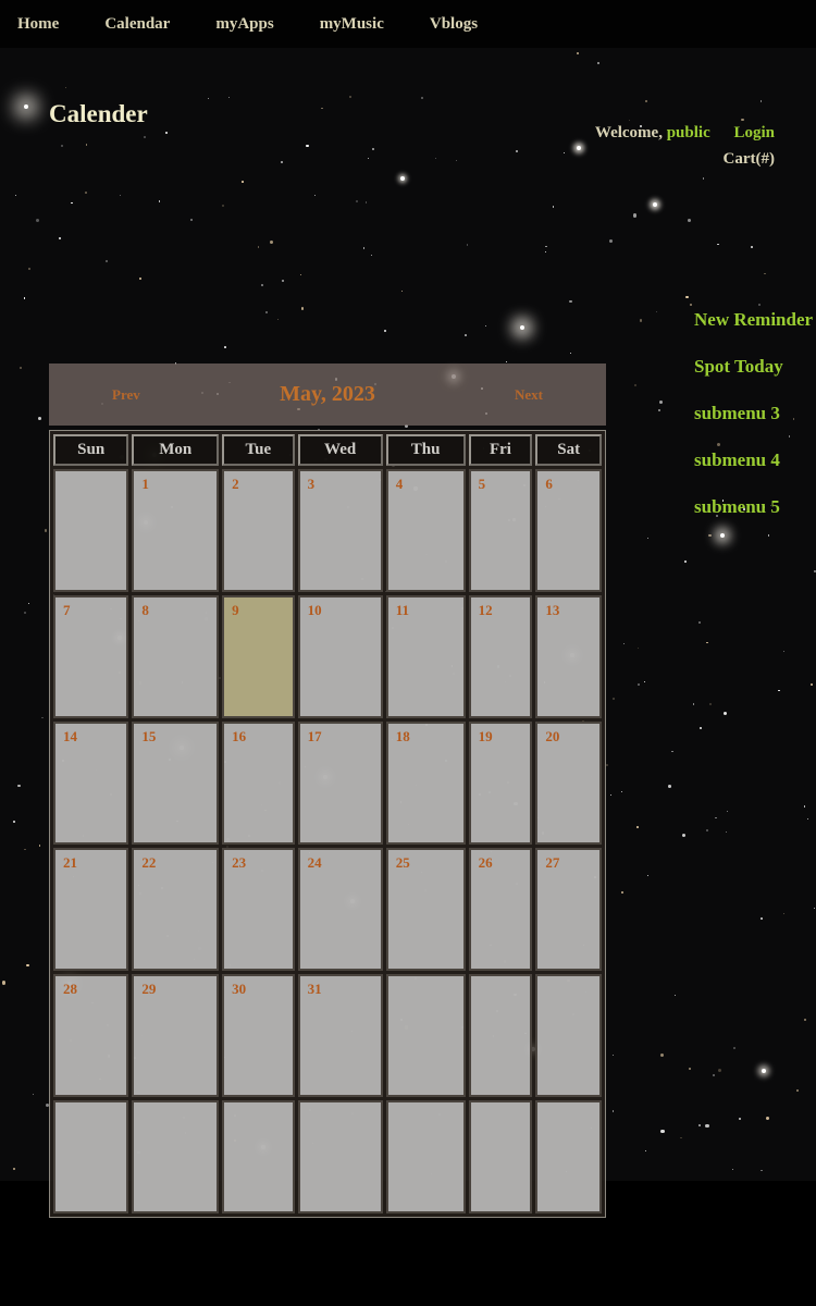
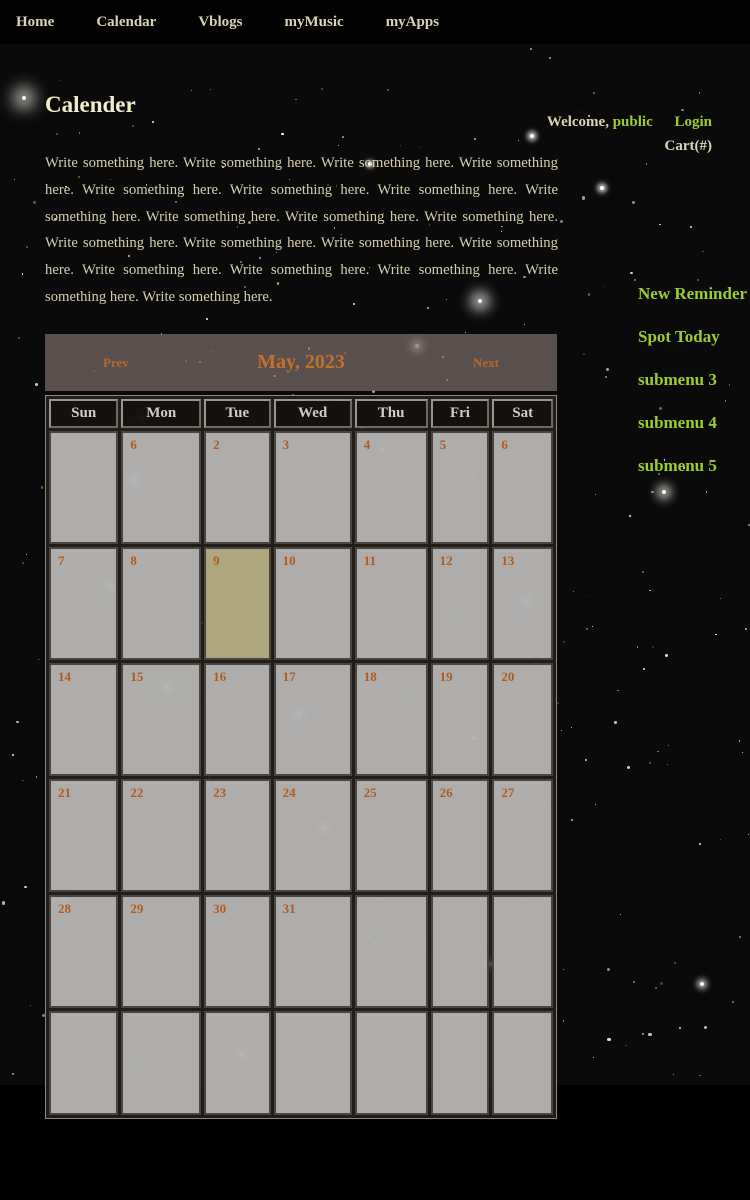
  Home
  Calendar
- myApps
+ Vblogs
  myMusic
- Vblogs
+ myApps
  Calender
  Welcome, public Login
  Cart(#)
+ Write something here. Write something here. Write something here. Write something here. Write something here. Write something here. Write something here. Write something here. Write something here. Write something here. Write something here. Write something here. Write something here. Write something here. Write something here. Write something here. Write something here. Write something here. Write something here. Write something here.
  Prev
  May, 2023
  Next
  Sun	Mon	Tue	Wed	Thu	Fri	Sat
- 	1	2	3	4	5	6
+ 	6	2	3	4	5	6
  7	8	9	10	11	12	13
  14	15	16	17	18	19	20
  21	22	23	24	25	26	27
  28	29	30	31
  New Reminder
  Spot Today
  submenu 3
  submenu 4
  submenu 5
